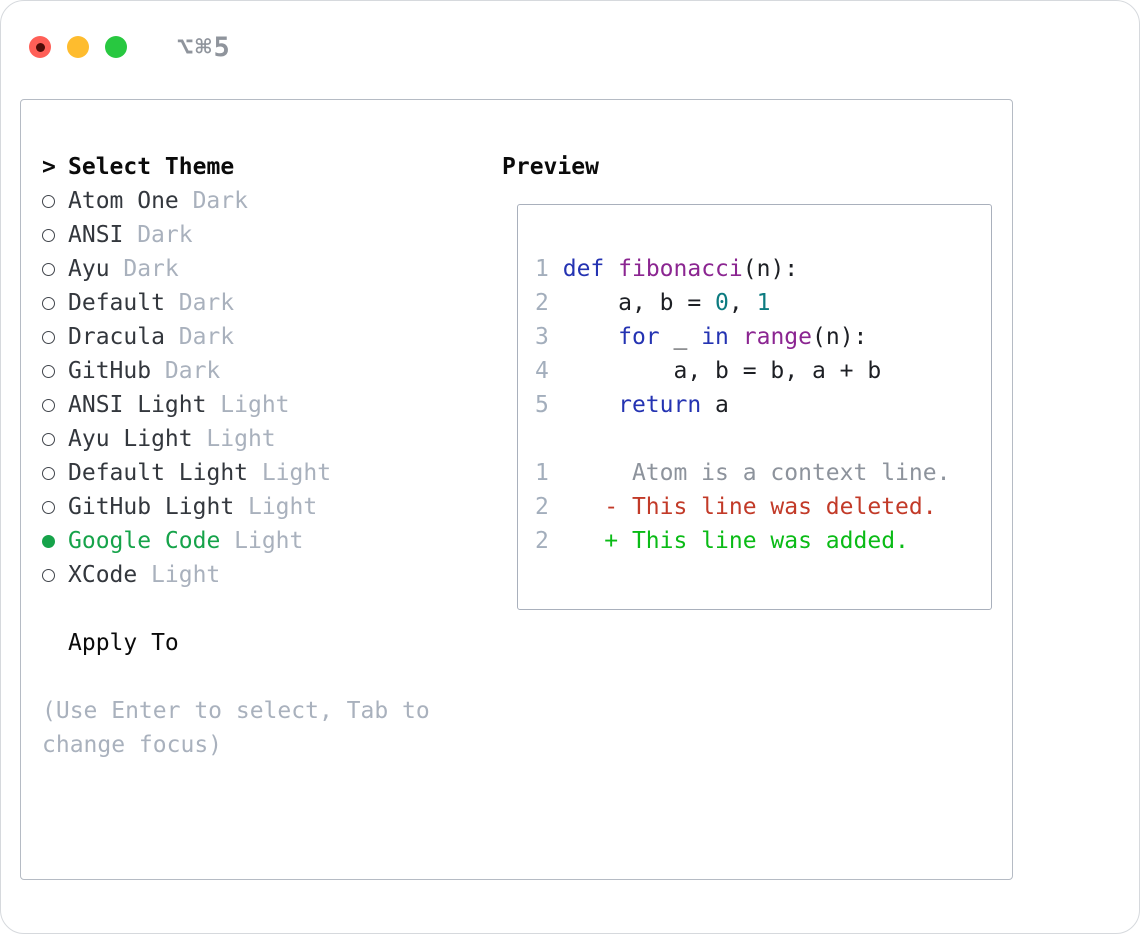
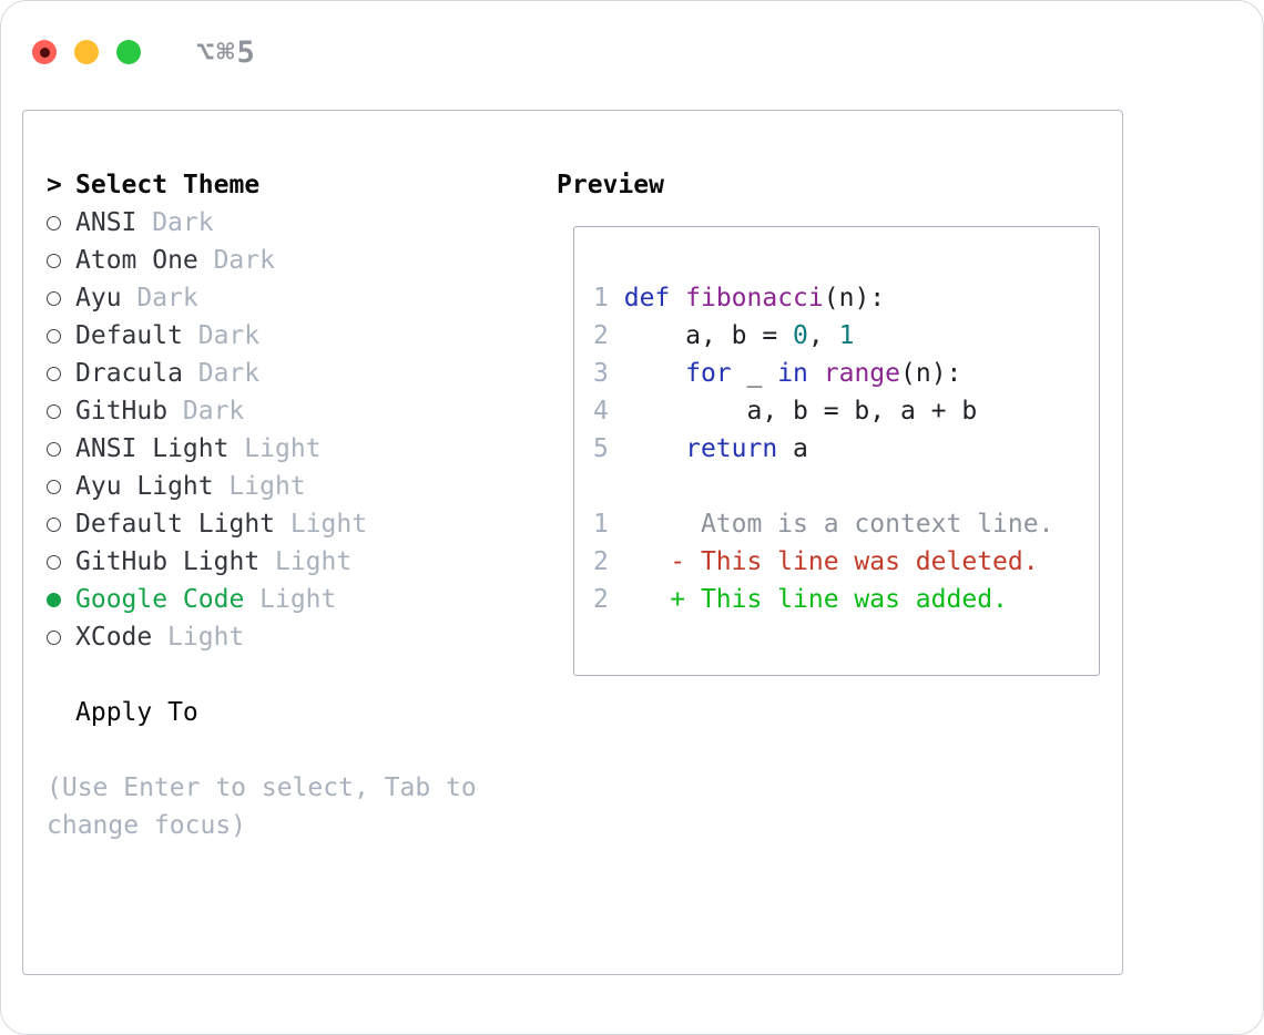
  ⌥⌘5
  >
  Select Theme
- Atom One
+ ANSI
  Dark
- ANSI
+ Atom One
  Dark
  Ayu
  Dark
  Default
  Dark
  Dracula
  Dark
  GitHub
  Dark
  ANSI Light
  Light
  Ayu Light
  Light
  Default Light
  Light
  GitHub Light
  Light
  Google Code
  Light
  XCode
  Light
  Apply To
  (Use Enter to select, Tab to change focus)
  Preview
  1 def fibonacci(n):
  2 a, b = 0, 1
  3 for _ in range(n):
  4 a, b = b, a + b
  5 return a
  1 Atom is a context line.
  2 - This line was deleted.
  2 + This line was added.
